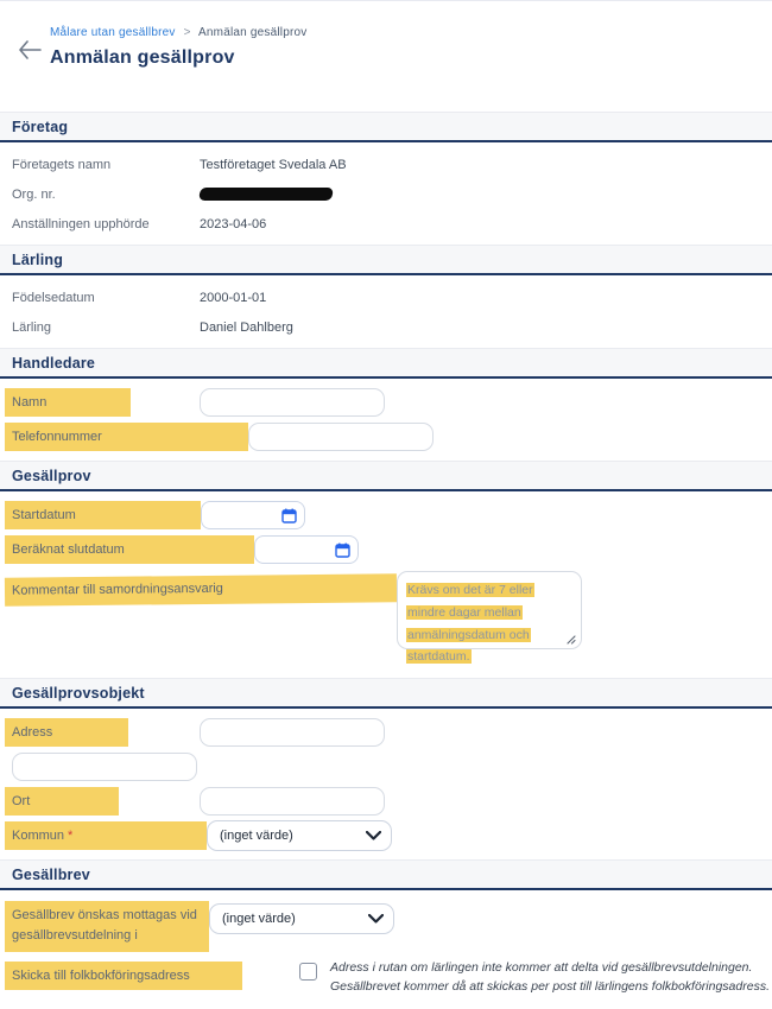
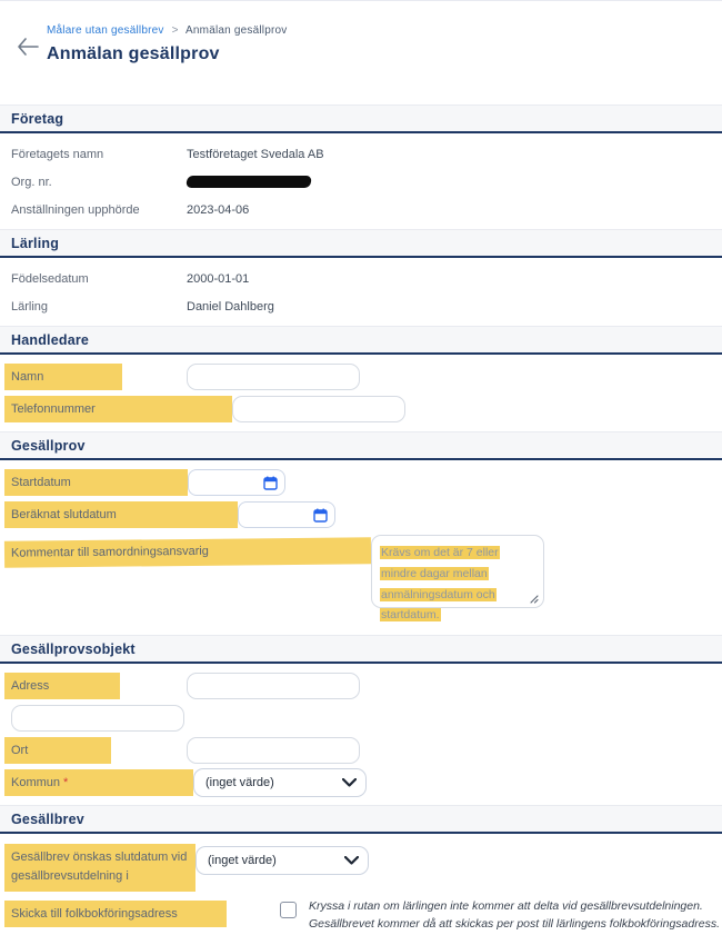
  Målare utan gesällbrev > Anmälan gesällprov
  Anmälan gesällprov
  Företag
  Företagets namn
  Testföretaget Svedala AB
  Org. nr.
  Anställningen upphörde
  2023-04-06
  Lärling
  Födelsedatum
  2000-01-01
  Lärling
  Daniel Dahlberg
  Handledare
  Namn
  Telefonnummer
  Gesällprov
  Startdatum
  Beräknat slutdatum
  Kommentar till samordningsansvarig
  Krävs om det är 7 eller mindre dagar mellan anmälningsdatum och startdatum.
  Gesällprovsobjekt
  Adress
  Ort
  Kommun *
  (inget värde)
  Gesällbrev
- Gesällbrev önskas mottagas vid gesällbrevsutdelning i
+ Gesällbrev önskas slutdatum vid gesällbrevsutdelning i
  (inget värde)
  Skicka till folkbokföringsadress
- Adress i rutan om lärlingen inte kommer att delta vid gesällbrevsutdelningen.
+ Kryssa i rutan om lärlingen inte kommer att delta vid gesällbrevsutdelningen.
  Gesällbrevet kommer då att skickas per post till lärlingens folkbokföringsadress.
